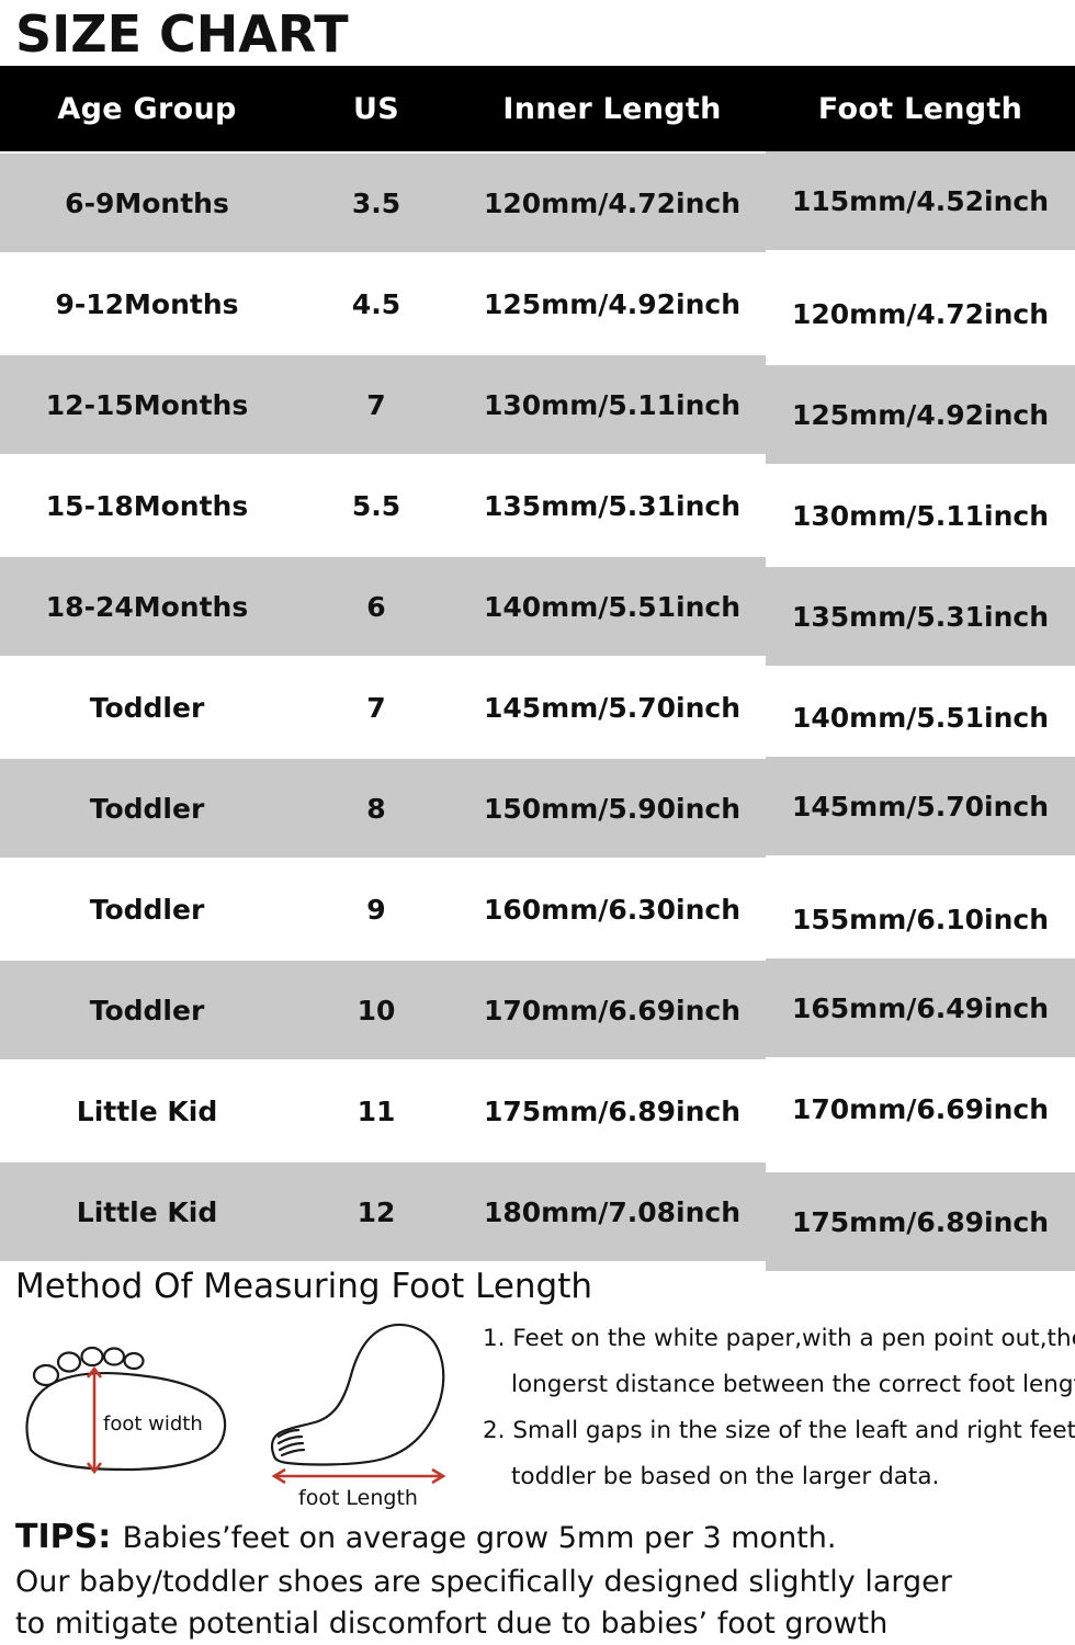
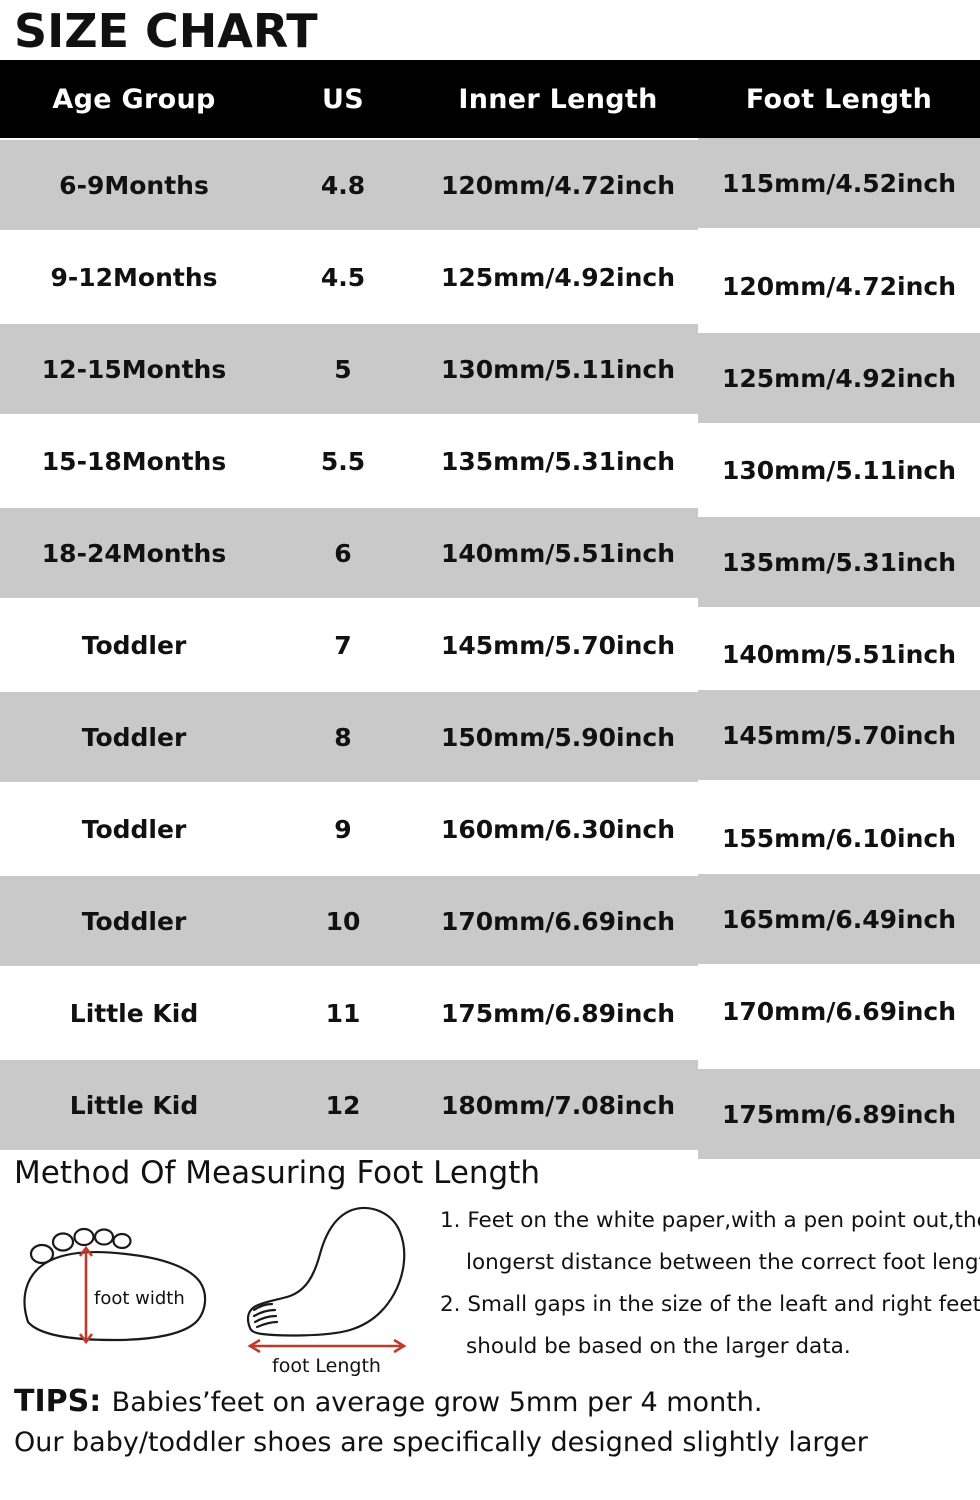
  SIZE CHART
  Age Group	US	Inner Length	Foot Length
- 6-9Months	3.5	120mm/4.72inch	115mm/4.52inch
+ 6-9Months	4.8	120mm/4.72inch	115mm/4.52inch
  9-12Months	4.5	125mm/4.92inch	120mm/4.72inch
- 12-15Months	7	130mm/5.11inch	125mm/4.92inch
+ 12-15Months	5	130mm/5.11inch	125mm/4.92inch
  15-18Months	5.5	135mm/5.31inch	130mm/5.11inch
  18-24Months	6	140mm/5.51inch	135mm/5.31inch
  Toddler	7	145mm/5.70inch	140mm/5.51inch
  Toddler	8	150mm/5.90inch	145mm/5.70inch
  Toddler	9	160mm/6.30inch	155mm/6.10inch
  Toddler	10	170mm/6.69inch	165mm/6.49inch
  Little Kid	11	175mm/6.89inch	170mm/6.69inch
  Little Kid	12	180mm/7.08inch	175mm/6.89inch
  Method Of Measuring Foot Length
  foot width
  foot Length
  1. Feet on the white paper,with a pen point out,th
  longerst distance between the correct foot leng
  2. Small gaps in the size of the leaft and right feet
- toddler be based on the larger data.
+ should be based on the larger data.
- TIPS: Babies’feet on average grow 5mm per 3 month.
+ TIPS: Babies’feet on average grow 5mm per 4 month.
  Our baby/toddler shoes are specifically designed slightly larger
- to mitigate potential discomfort due to babies’ foot growth
